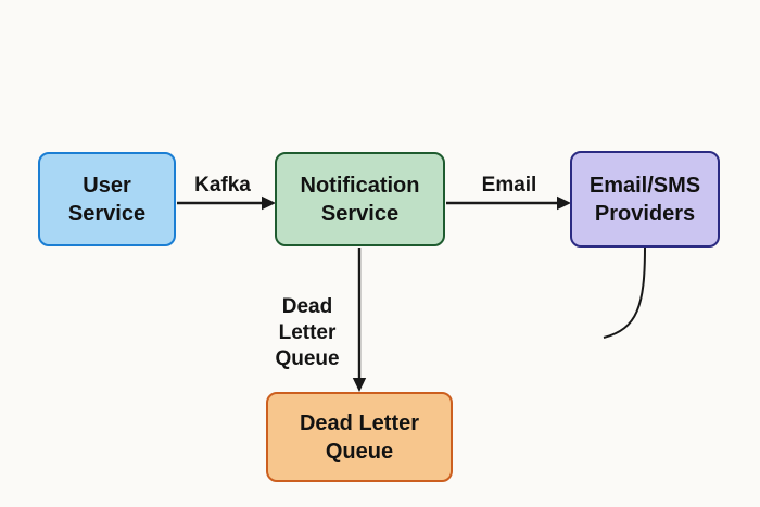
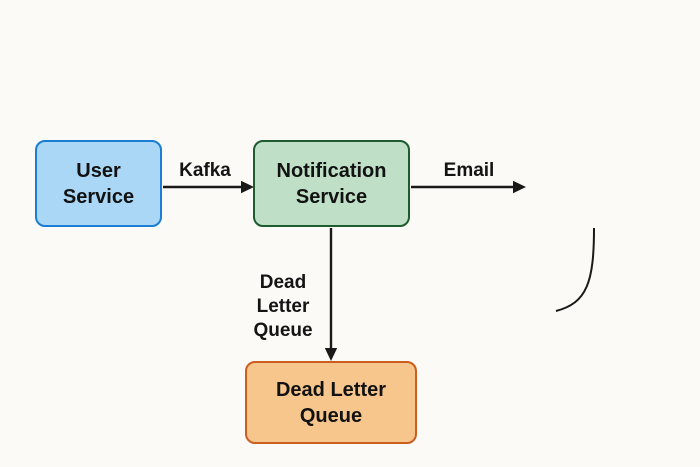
  User
  Service
  Notification
  Service
- Email/SMS
- Providers
  Dead Letter
  Queue
  Kafka
  Email
  Dead
  Letter
  Queue
